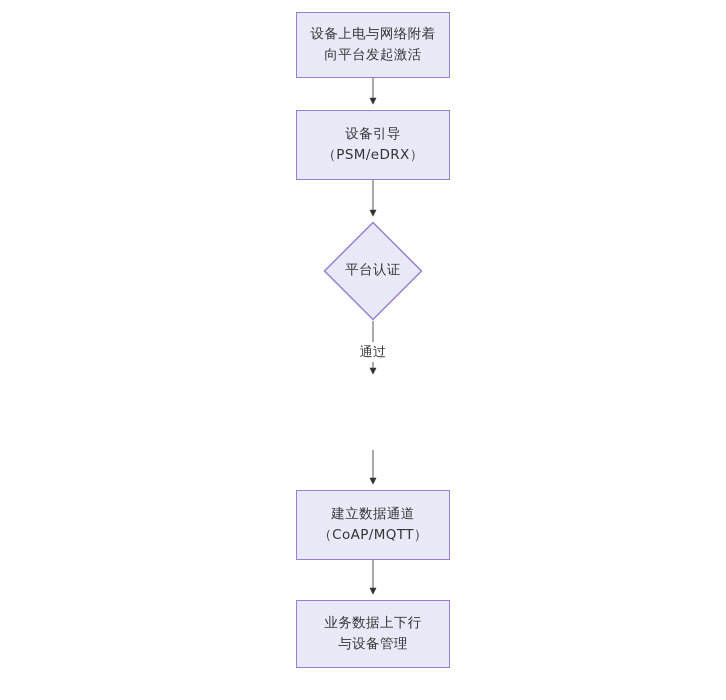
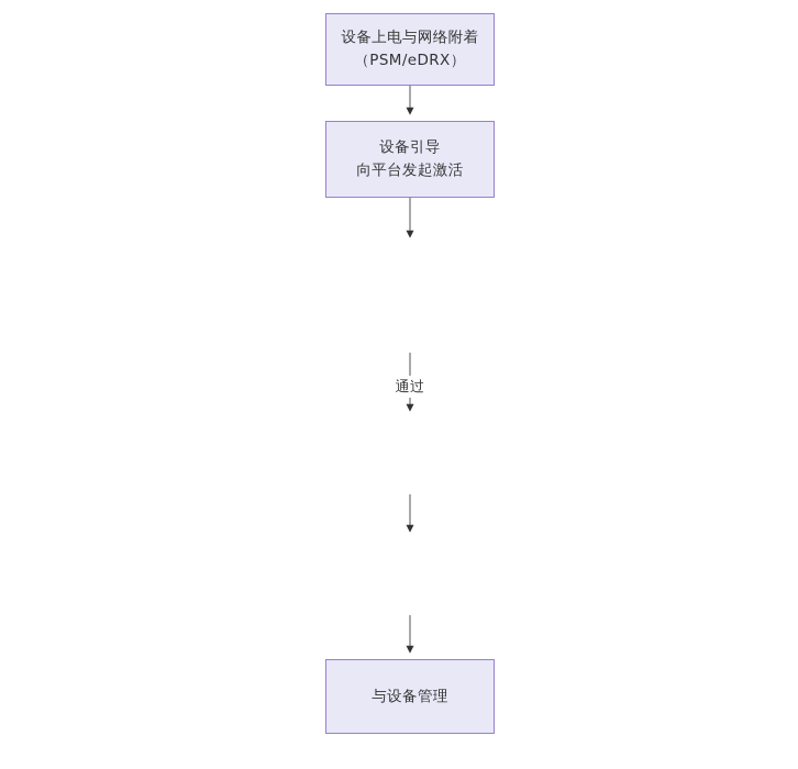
  设备上电与网络附着
- 向平台发起激活
+ （PSM/eDRX）
  设备引导
- （PSM/eDRX）
+ 向平台发起激活
- 平台认证
  通过
- 建立数据通道
- （CoAP/MQTT）
- 业务数据上下行
  与设备管理
